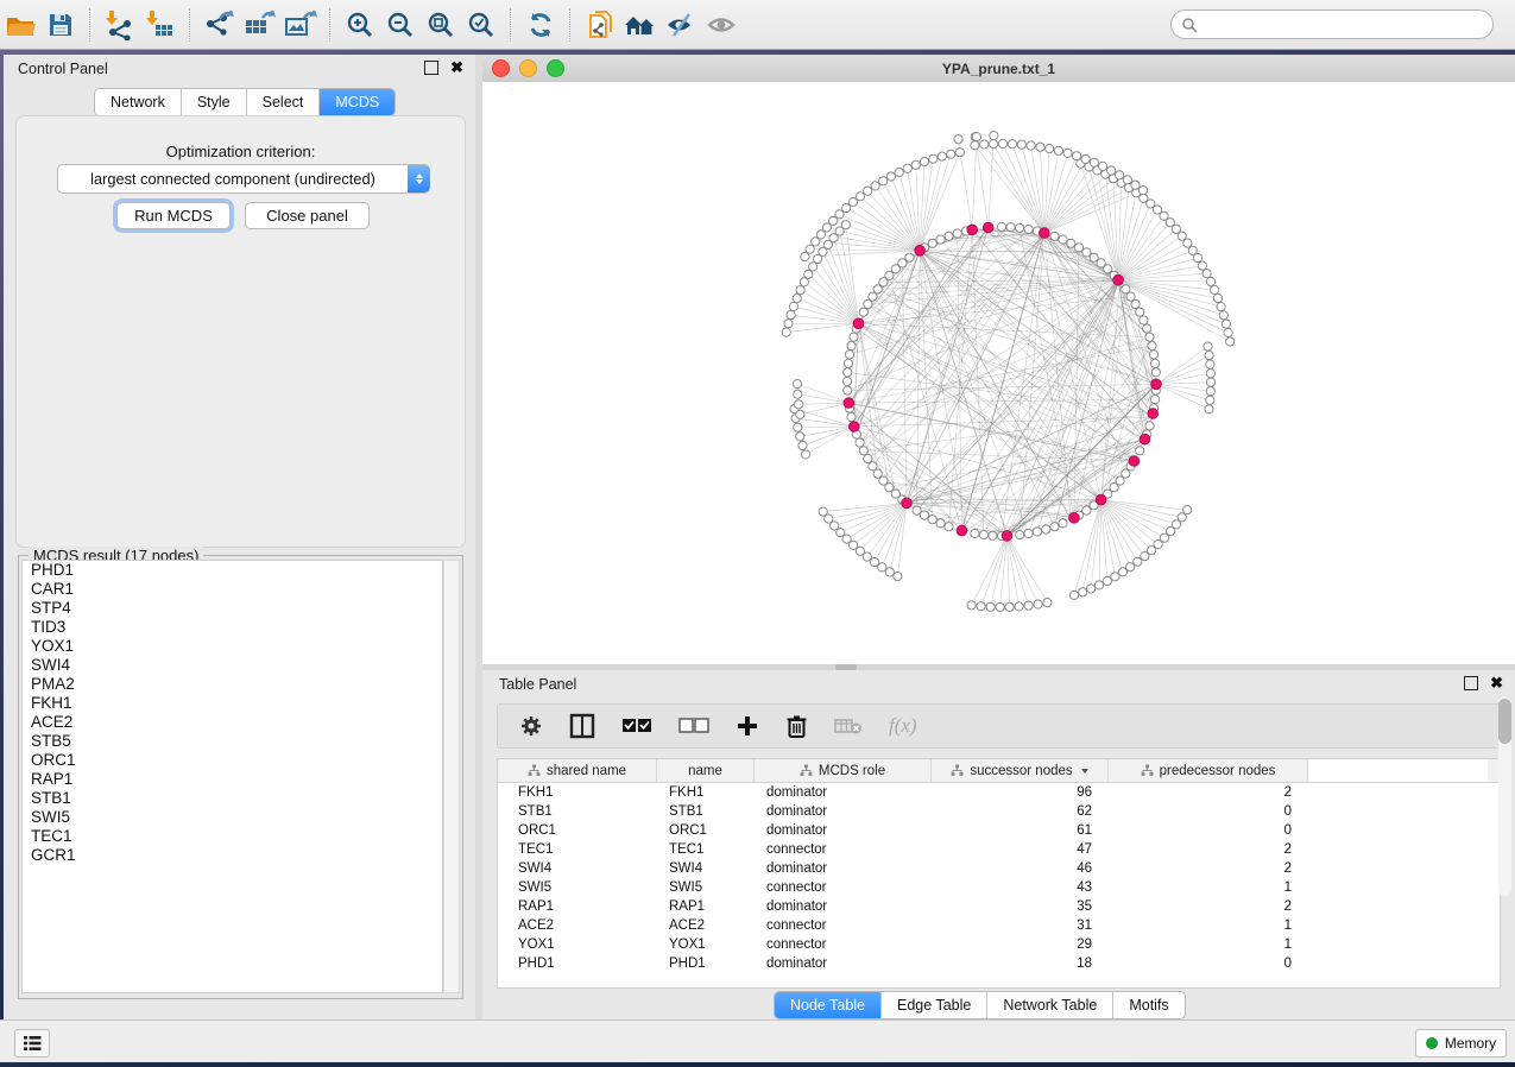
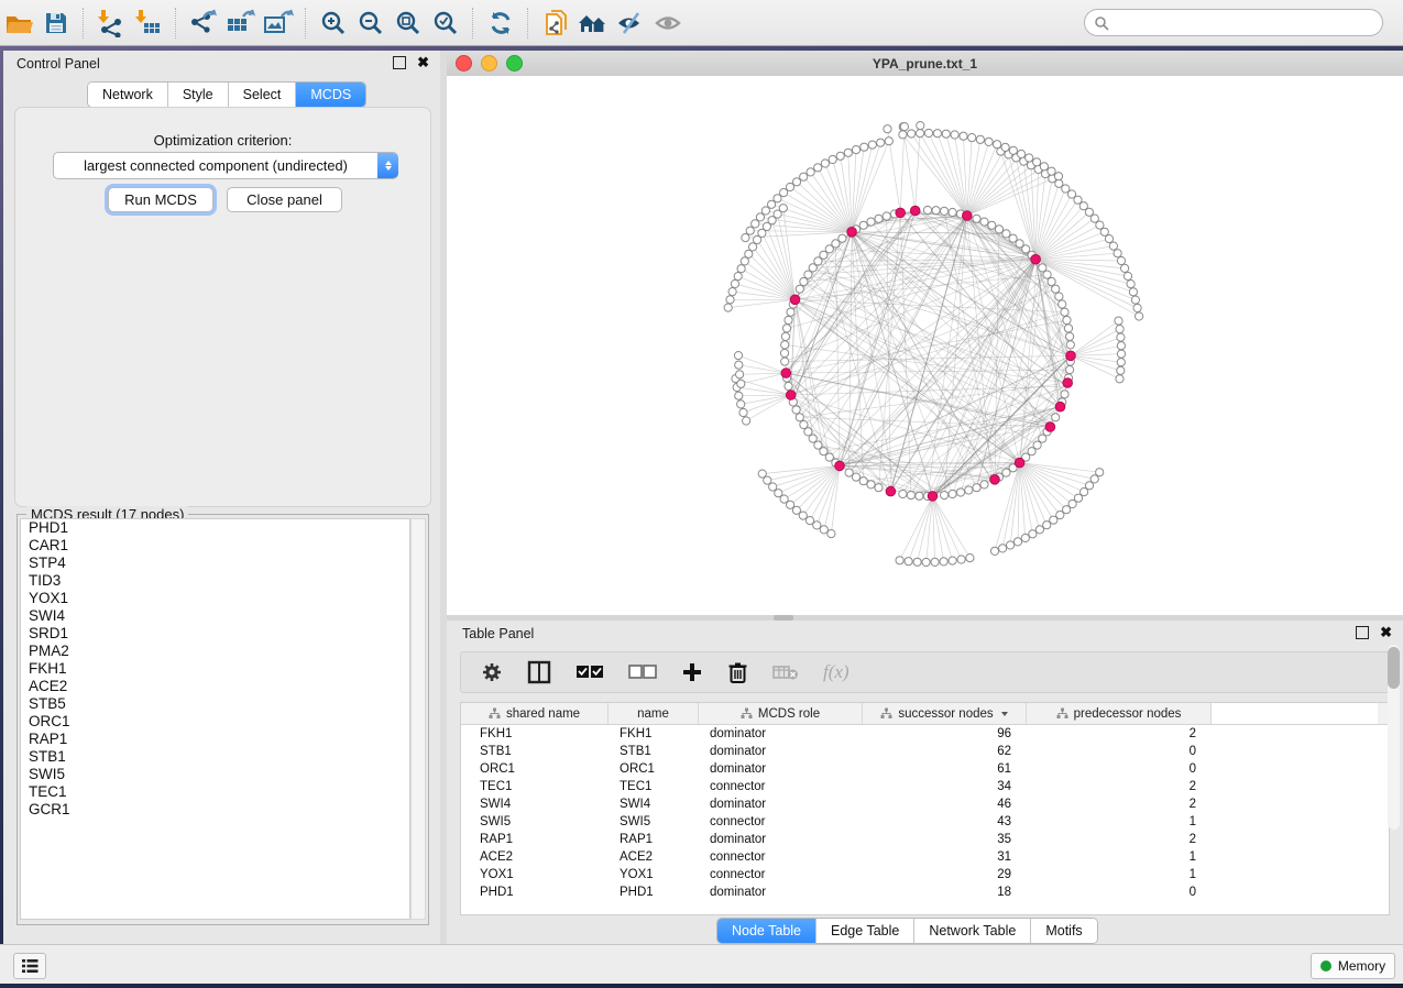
  Control Panel
  ✖
  Network
  Style
  Select
  MCDS
  Optimization criterion:
  largest connected component (undirected)
  Run MCDS
  Close panel
  MCDS result (17 nodes)
  PHD1
  CAR1
  STP4
  TID3
  YOX1
  SWI4
+ SRD1
  PMA2
  FKH1
  ACE2
  STB5
  ORC1
  RAP1
  STB1
  SWI5
  TEC1
  GCR1
  YPA_prune.txt_1
  Table Panel
  ✖
  f(x)
  shared name
  name
  MCDS role
  successor nodes
  predecessor nodes
  FKH1
  FKH1
  dominator
  96
  2
  STB1
  STB1
  dominator
  62
  0
  ORC1
  ORC1
  dominator
  61
  0
  TEC1
  TEC1
  connector
- 47
+ 34
  2
  SWI4
  SWI4
  dominator
  46
  2
  SWI5
  SWI5
  connector
  43
  1
  RAP1
  RAP1
  dominator
  35
  2
  ACE2
  ACE2
  connector
  31
  1
  YOX1
  YOX1
  connector
  29
  1
  PHD1
  PHD1
  dominator
  18
  0
  Node Table
  Edge Table
  Network Table
  Motifs
  Memory
